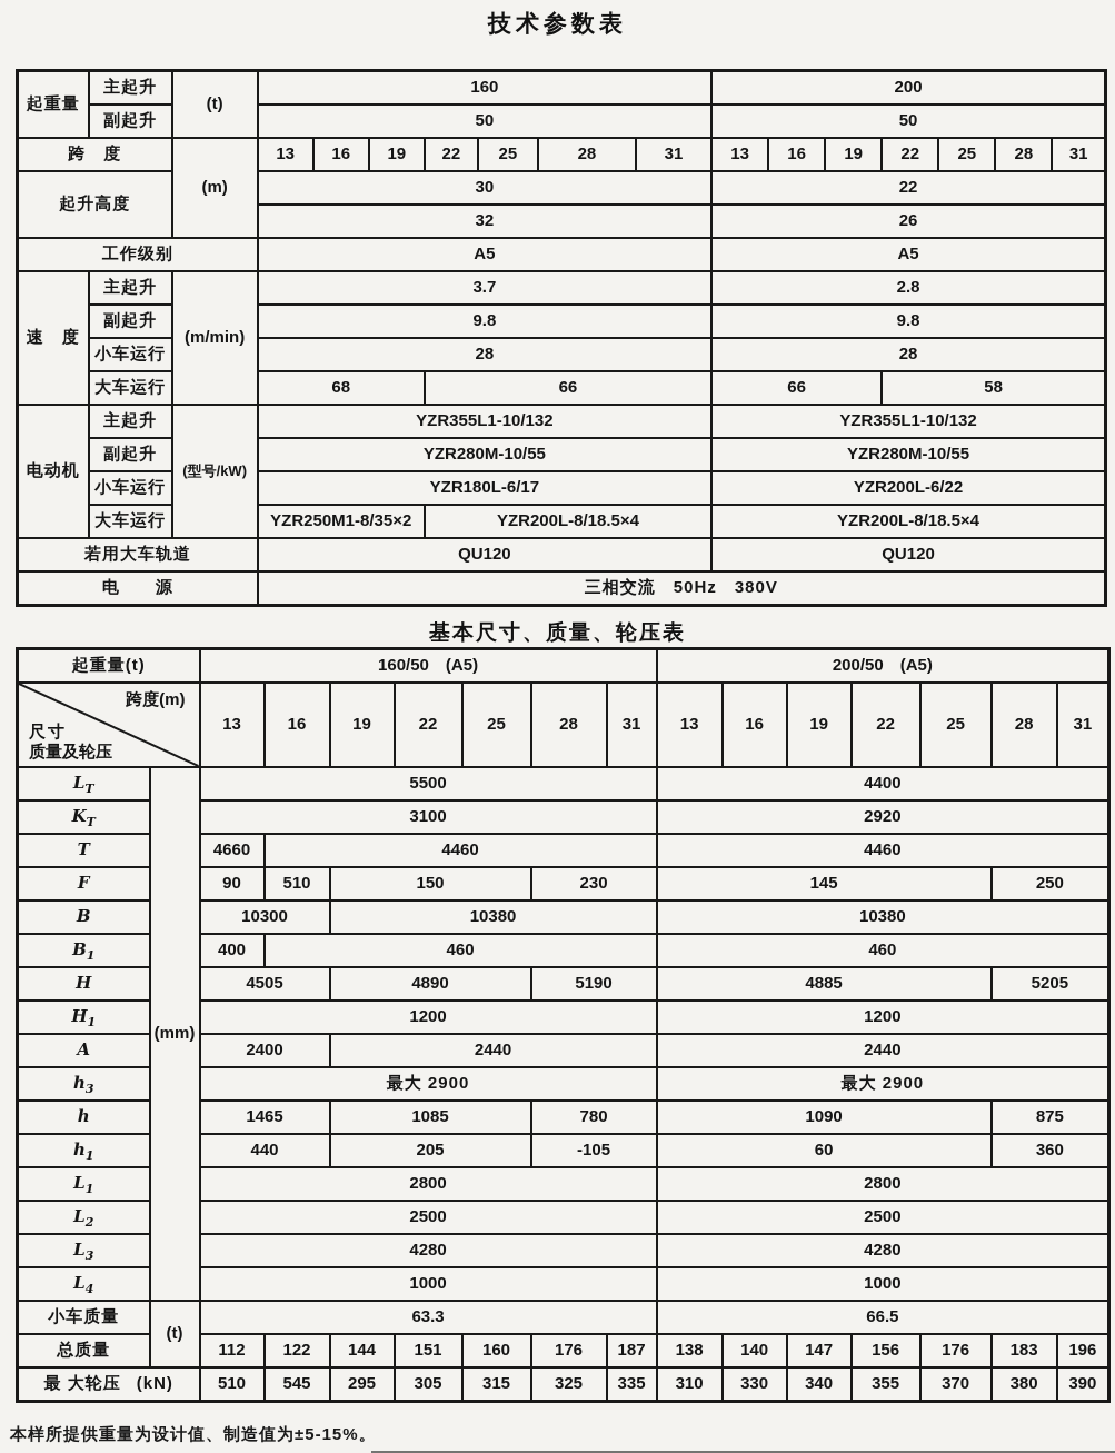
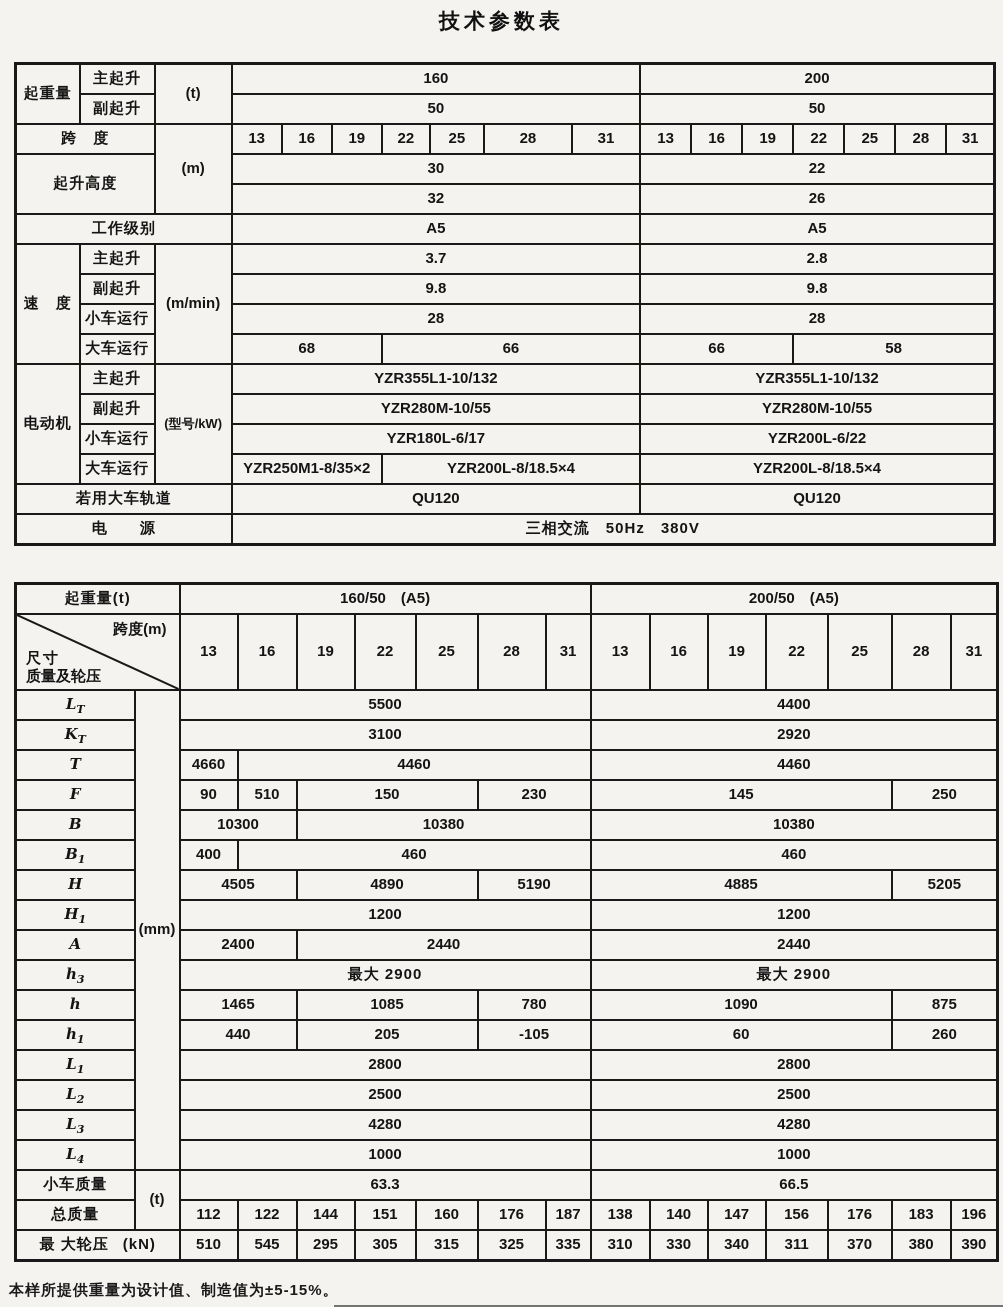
  技术参数表
  起重量	主起升	(t)	160	200
  副起升	50	50
  跨 度	(m)	13	16	19	22	25	28	31	13	16	19	22	25	28	31
  起升高度	30	22
  32	26
  工作级别	A5	A5
  速 度	主起升	(m/min)	3.7	2.8
  副起升	9.8	9.8
  小车运行	28	28
  大车运行	68	66	66	58
  电动机	主起升	(型号/kW)	YZR355L1-10/132	YZR355L1-10/132
  副起升	YZR280M-10/55	YZR280M-10/55
  小车运行	YZR180L-6/17	YZR200L-6/22
  大车运行	YZR250M1-8/35×2	YZR200L-8/18.5×4	YZR200L-8/18.5×4
  若用大车轨道	QU120	QU120
  电 源	三相交流 50Hz 380V
- 基本尺寸、质量、轮压表
  起重量(t)	160/50 (A5)	200/50 (A5)
  跨度(m) 尺寸 质量及轮压	13	16	19	22	25	28	31	13	16	19	22	25	28	31
  LT	(mm)	5500	4400
  KT	3100	2920
  T	4660	4460	4460
  F	90	510	150	230	145	250
  B	10300	10380	10380
  B1	400	460	460
  H	4505	4890	5190	4885	5205
  H1	1200	1200
  A	2400	2440	2440
  h3	最大 2900	最大 2900
  h	1465	1085	780	1090	875
- h1	440	205	-105	60	360
+ h1	440	205	-105	60	260
  L1	2800	2800
  L2	2500	2500
  L3	4280	4280
  L4	1000	1000
  小车质量	(t)	63.3	66.5
  总质量	112	122	144	151	160	176	187	138	140	147	156	176	183	196
- 最 大轮压 (kN)	510	545	295	305	315	325	335	310	330	340	355	370	380	390
+ 最 大轮压 (kN)	510	545	295	305	315	325	335	310	330	340	311	370	380	390
  本样所提供重量为设计值、制造值为±5-15%。
